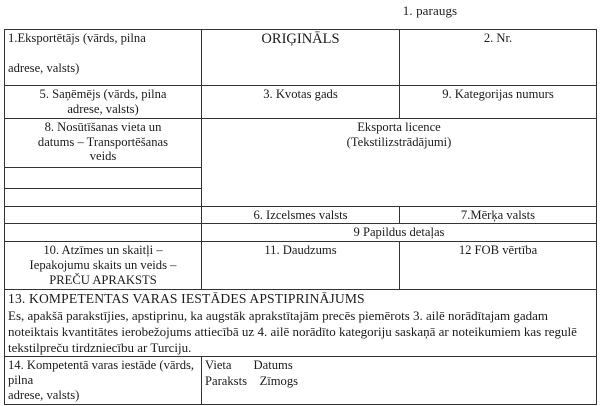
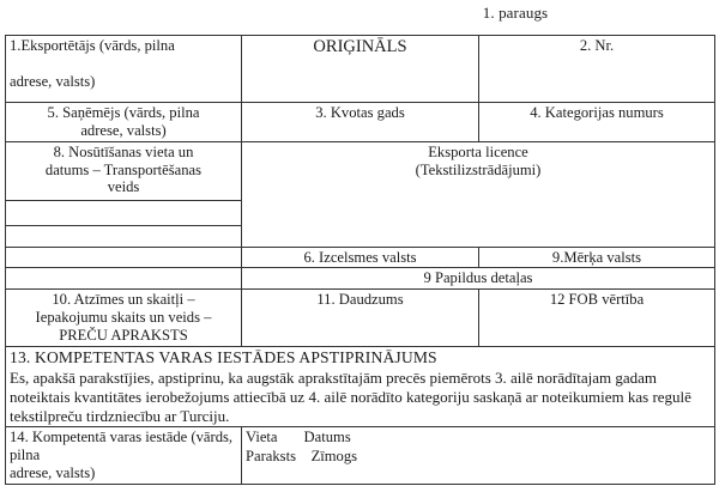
  1. paraugs
  1.Eksportētājs (vārds, pilna adrese, valsts)	ORIĢINĀLS	2. Nr.
- 5. Saņēmējs (vārds, pilnaadrese, valsts)	3. Kvotas gads	9. Kategorijas numurs
+ 5. Saņēmējs (vārds, pilnaadrese, valsts)	3. Kvotas gads	4. Kategorijas numurs
  8. Nosūtīšanas vieta undatums – Transportēšanasveids	Eksporta licence (Tekstilizstrādājumi)
- 	6. Izcelsmes valsts	7.Mērķa valsts
+ 	6. Izcelsmes valsts	9.Mērķa valsts
  	9 Papildus detaļas
  10. Atzīmes un skaitļi –Iepakojumu skaits un veids –PREČU APRAKSTS	11. Daudzums	12 FOB vērtība
  13. KOMPETENTAS VARAS IESTĀDES APSTIPRINĀJUMS Es, apakšā parakstījies, apstiprinu, ka augstāk aprakstītajām precēs piemērots 3. ailē norādītajam gadam noteiktais kvantitātes ierobežojums attiecībā uz 4. ailē norādīto kategoriju saskaņā ar noteikumiem kas regulē tekstilpreču tirdzniecību ar Turciju.
  14. Kompetentā varas iestāde (vārds, pilnaadrese, valsts)	Vieta Datums Paraksts Zīmogs
